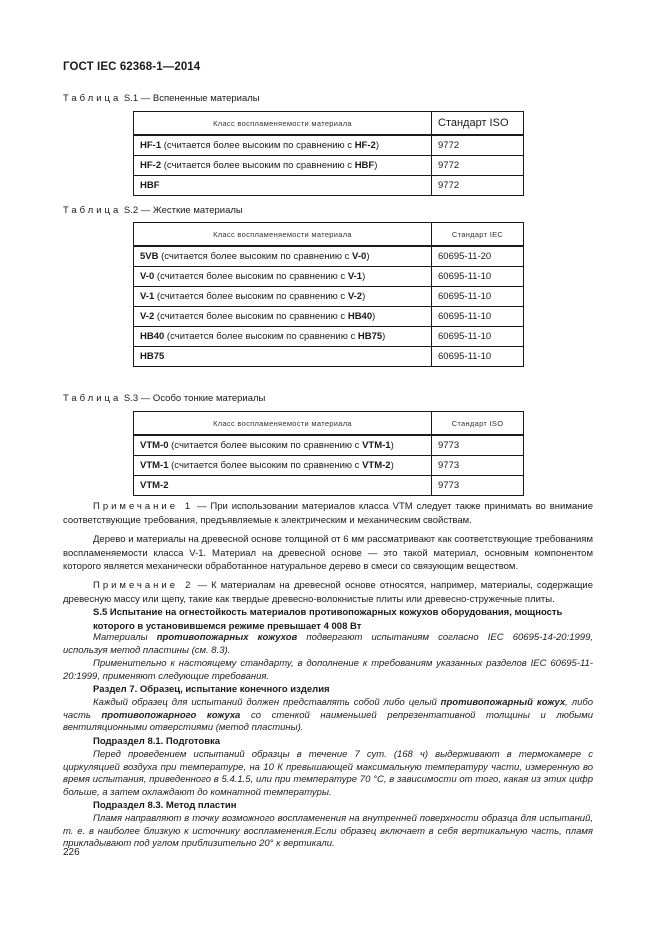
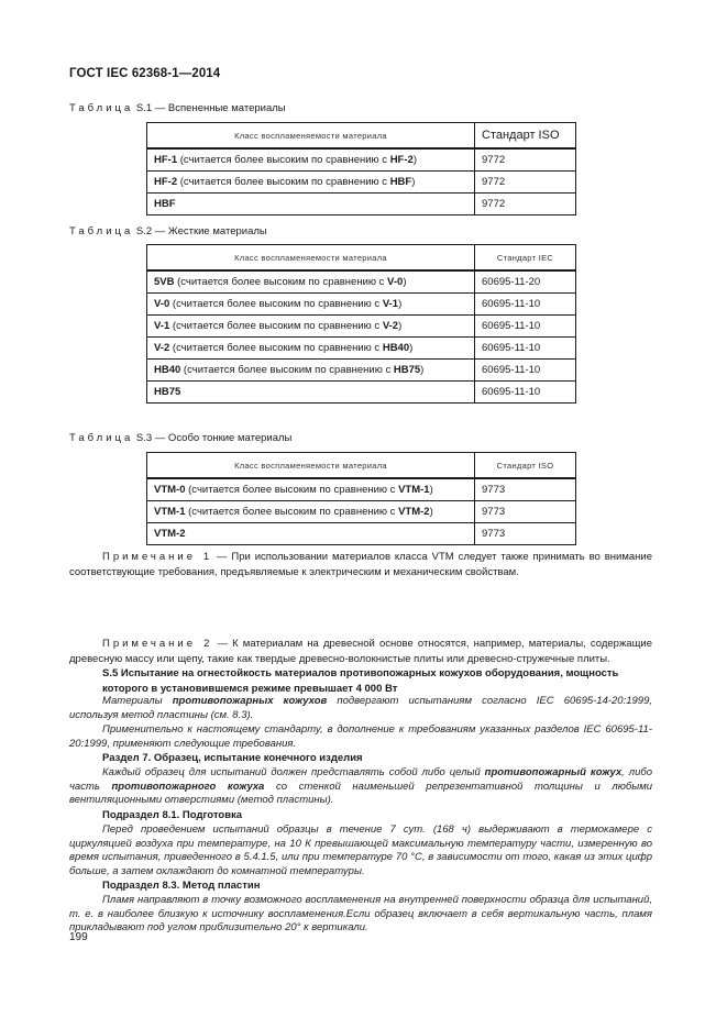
  ГОСТ IEC 62368-1—2014
  Таблица S.1 — Вспененные материалы
  Класс воспламеняемости материала	Стандарт ISO
  HF-1 (считается более высоким по сравнению с HF-2)	9772
  HF-2 (считается более высоким по сравнению с HBF)	9772
  HBF	9772
  Таблица S.2 — Жесткие материалы
  Класс воспламеняемости материала	Стандарт IEC
  5VB (считается более высоким по сравнению с V-0)	60695-11-20
  V-0 (считается более высоким по сравнению с V-1)	60695-11-10
  V-1 (считается более высоким по сравнению с V-2)	60695-11-10
  V-2 (считается более высоким по сравнению с HB40)	60695-11-10
  HB40 (считается более высоким по сравнению с HB75)	60695-11-10
  HB75	60695-11-10
  Таблица S.3 — Особо тонкие материалы
  Класс воспламеняемости материала	Стандарт ISO
  VTM-0 (считается более высоким по сравнению с VTM-1)	9773
  VTM-1 (считается более высоким по сравнению с VTM-2)	9773
  VTM-2	9773
  Примечание 1 — При использовании материалов класса VTM следует также принимать во внимание соответствующие требования, предъявляемые к электрическим и механическим свойствам.
- Дерево и материалы на древесной основе толщиной от 6 мм рассматривают как соответствующие требованиям воспламеняемости класса V-1. Материал на древесной основе — это такой материал, основным компонентом которого является механически обработанное натуральное дерево в смеси со связующим веществом.
  Примечание 2 — К материалам на древесной основе относятся, например, материалы, содержащие древесную массу или щепу, такие как твердые древесно-волокнистые плиты или древесно-стружечные плиты.
- S.5 Испытание на огнестойкость материалов противопожарных кожухов оборудования, мощность которого в установившемся режиме превышает 4 008 Вт
+ S.5 Испытание на огнестойкость материалов противопожарных кожухов оборудования, мощность которого в установившемся режиме превышает 4 000 Вт
  Материалы противопожарных кожухов подвергают испытаниям согласно IEC 60695-14-20:1999, используя метод пластины (см. 8.3).
  Применительно к настоящему стандарту, в дополнение к требованиям указанных разделов IEC 60695-11-20:1999, применяют следующие требования.
  Раздел 7. Образец, испытание конечного изделия
  Каждый образец для испытаний должен представлять собой либо целый противопожарный кожух, либо часть противопожарного кожуха со стенкой наименьшей репрезентативной толщины и любыми вентиляционными отверстиями (метод пластины).
  Подраздел 8.1. Подготовка
  Перед проведением испытаний образцы в течение 7 сут. (168 ч) выдерживают в термокамере с циркуляцией воздуха при температуре, на 10 К превышающей максимальную температуру части, измеренную во время испытания, приведенного в 5.4.1.5, или при температуре 70 °С, в зависимости от того, какая из этих цифр больше, а затем охлаждают до комнатной температуры.
  Подраздел 8.3. Метод пластин
  Пламя направляют в точку возможного воспламенения на внутренней поверхности образца для испытаний, т. е. в наиболее близкую к источнику воспламенения.Если образец включает в себя вертикальную часть, пламя прикладывают под углом приблизительно 20° к вертикали.
- 226
+ 199
